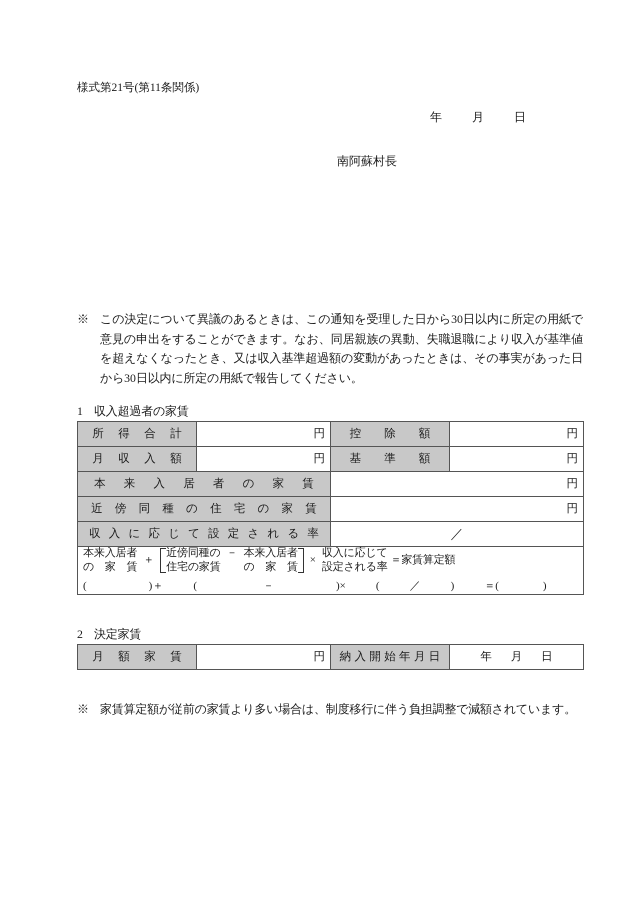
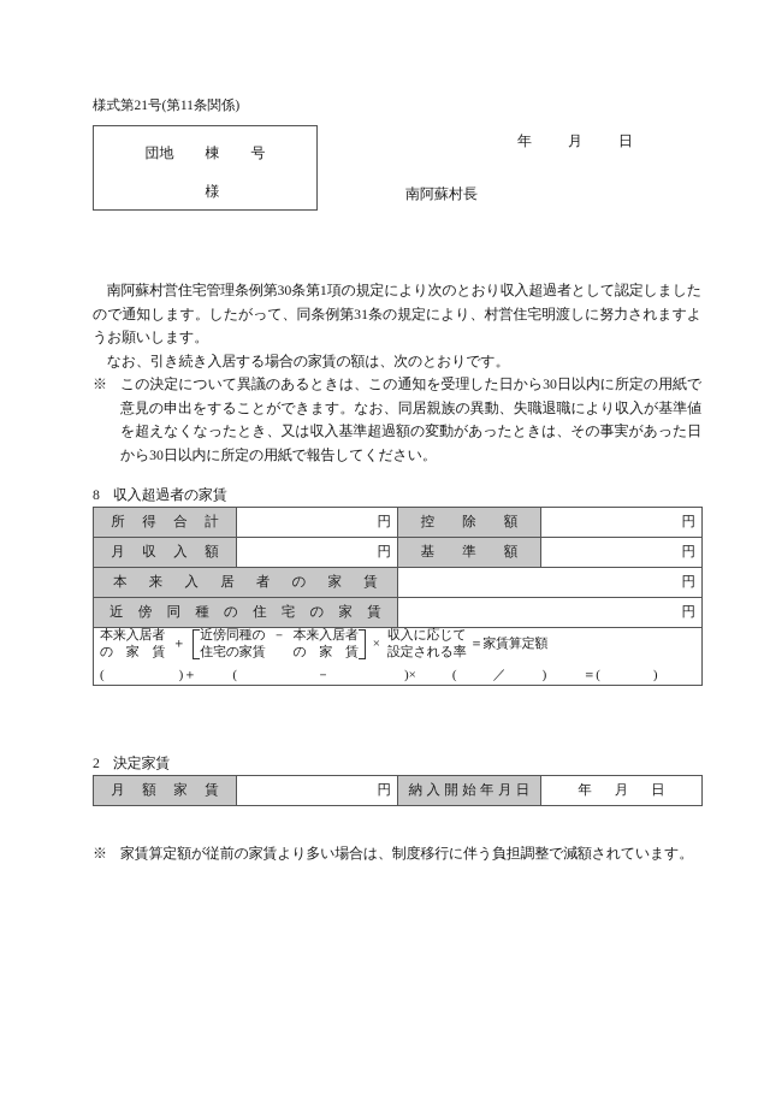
  様式第21号(第11条関係)
+ 団地 棟 号
+ 様
  年 月 日
  南阿蘇村長
+ 南阿蘇村営住宅管理条例第30条第1項の規定により次のとおり収入超過者として認定しましたので通知します。したがって、同条例第31条の規定により、村営住宅明渡しに努力されますようお願いします。
+ なお、引き続き入居する場合の家賃の額は、次のとおりです。
  ※
  この決定について異議のあるときは、この通知を受理した日から30日以内に所定の用紙で意見の申出をすることができます。なお、同居親族の異動、失職退職により収入が基準値を超えなくなったとき、又は収入基準超過額の変動があったときは、その事実があった日から30日以内に所定の用紙で報告してください。
- 1 収入超過者の家賃
+ 8 収入超過者の家賃
  所 得 合 計	円	控 除 額	円
  月 収 入 額	円	基 準 額	円
  本 来 入 居 者 の 家 賃	円
  近 傍 同 種 の 住 宅 の 家 賃	円
- 収 入 に 応 じ て 設 定 さ れ る 率	／
  本来入居者 の 家 賃 ＋ 近傍同種の 住宅の家賃 － 本来入居者 の 家 賃 × 収入に応じて 設定される率 ＝家賃算定額 ( )＋ ( － )× ( ／ ) ＝( )
  2 決定家賃
  月 額 家 賃	円	納 入 開 始 年 月 日	年 月 日
  ※
  家賃算定額が従前の家賃より多い場合は、制度移行に伴う負担調整で減額されています。
